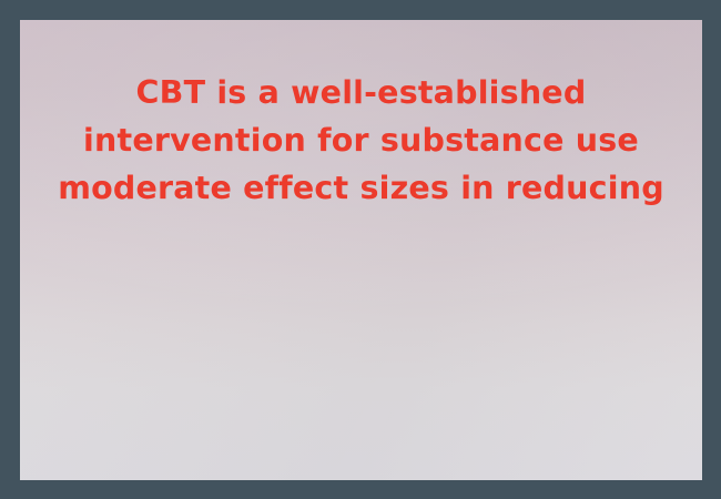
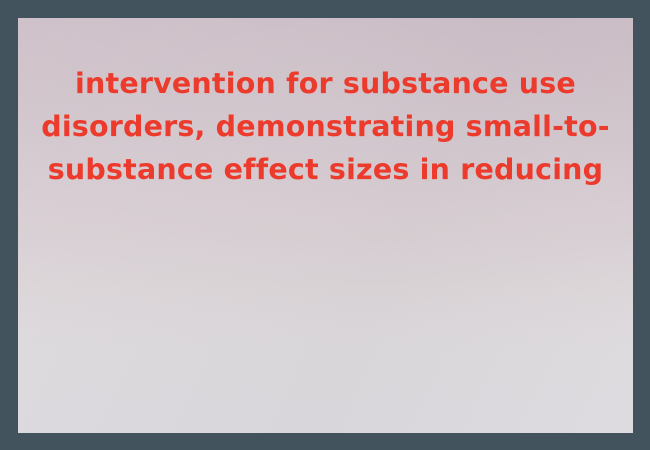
- CBT is a well-established
  intervention for substance use
+ disorders, demonstrating small-to-
- moderate effect sizes in reducing
+ substance effect sizes in reducing
